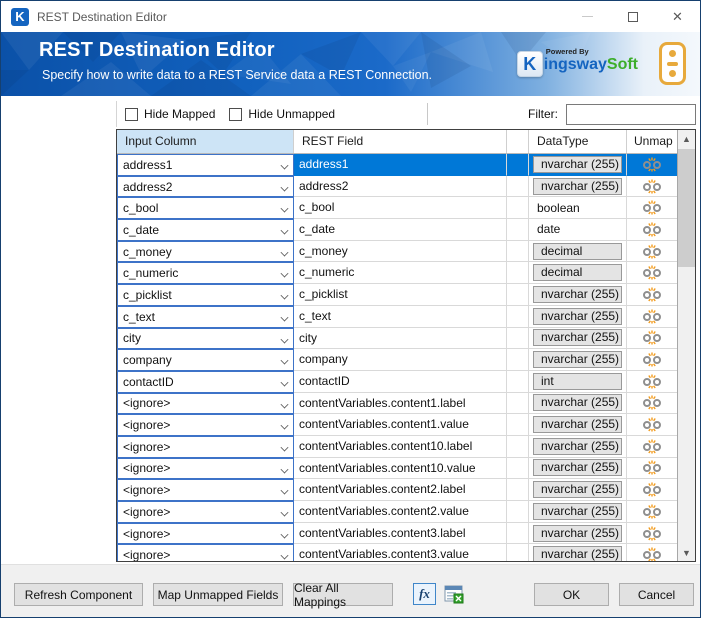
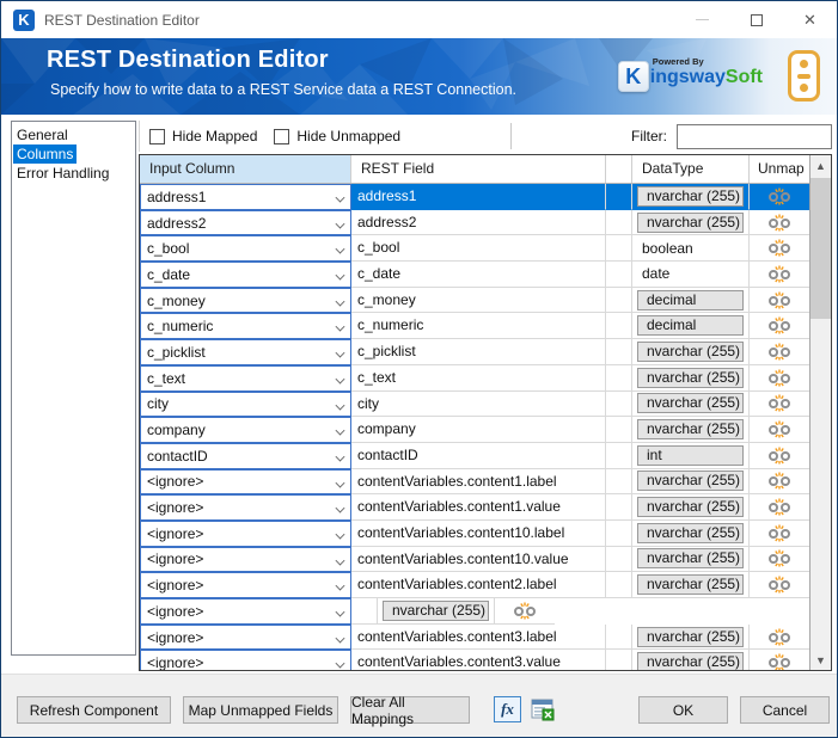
  K
  REST Destination Editor
  ✕
  REST Destination Editor
  Specify how to write data to a REST Service data a REST Connection.
  K
  Powered By
  ingswaySoft
+ General
+ Columns
+ Error Handling
  Hide Mapped
  Hide Unmapped
  Filter:
  Input Column
  REST Field
  DataType
  Unmap
  address1
  address1
  nvarchar (255)
  address2
  address2
  nvarchar (255)
  c_bool
  c_bool
  boolean
  c_date
  c_date
  date
  c_money
  c_money
  decimal
  c_numeric
  c_numeric
  decimal
  c_picklist
  c_picklist
  nvarchar (255)
  c_text
  c_text
  nvarchar (255)
  city
  city
  nvarchar (255)
  company
  company
  nvarchar (255)
  contactID
  contactID
  int
  <ignore>
  contentVariables.content1.label
  nvarchar (255)
  <ignore>
  contentVariables.content1.value
  nvarchar (255)
  <ignore>
  contentVariables.content10.label
  nvarchar (255)
  <ignore>
  contentVariables.content10.value
  nvarchar (255)
  <ignore>
  contentVariables.content2.label
  nvarchar (255)
  <ignore>
- contentVariables.content2.value
  nvarchar (255)
  <ignore>
  contentVariables.content3.label
  nvarchar (255)
  <ignore>
  contentVariables.content3.value
  nvarchar (255)
  ▲
  ▼
  Refresh Component
  Map Unmapped Fields
  Clear All Mappings
  fx
  OK
  Cancel
